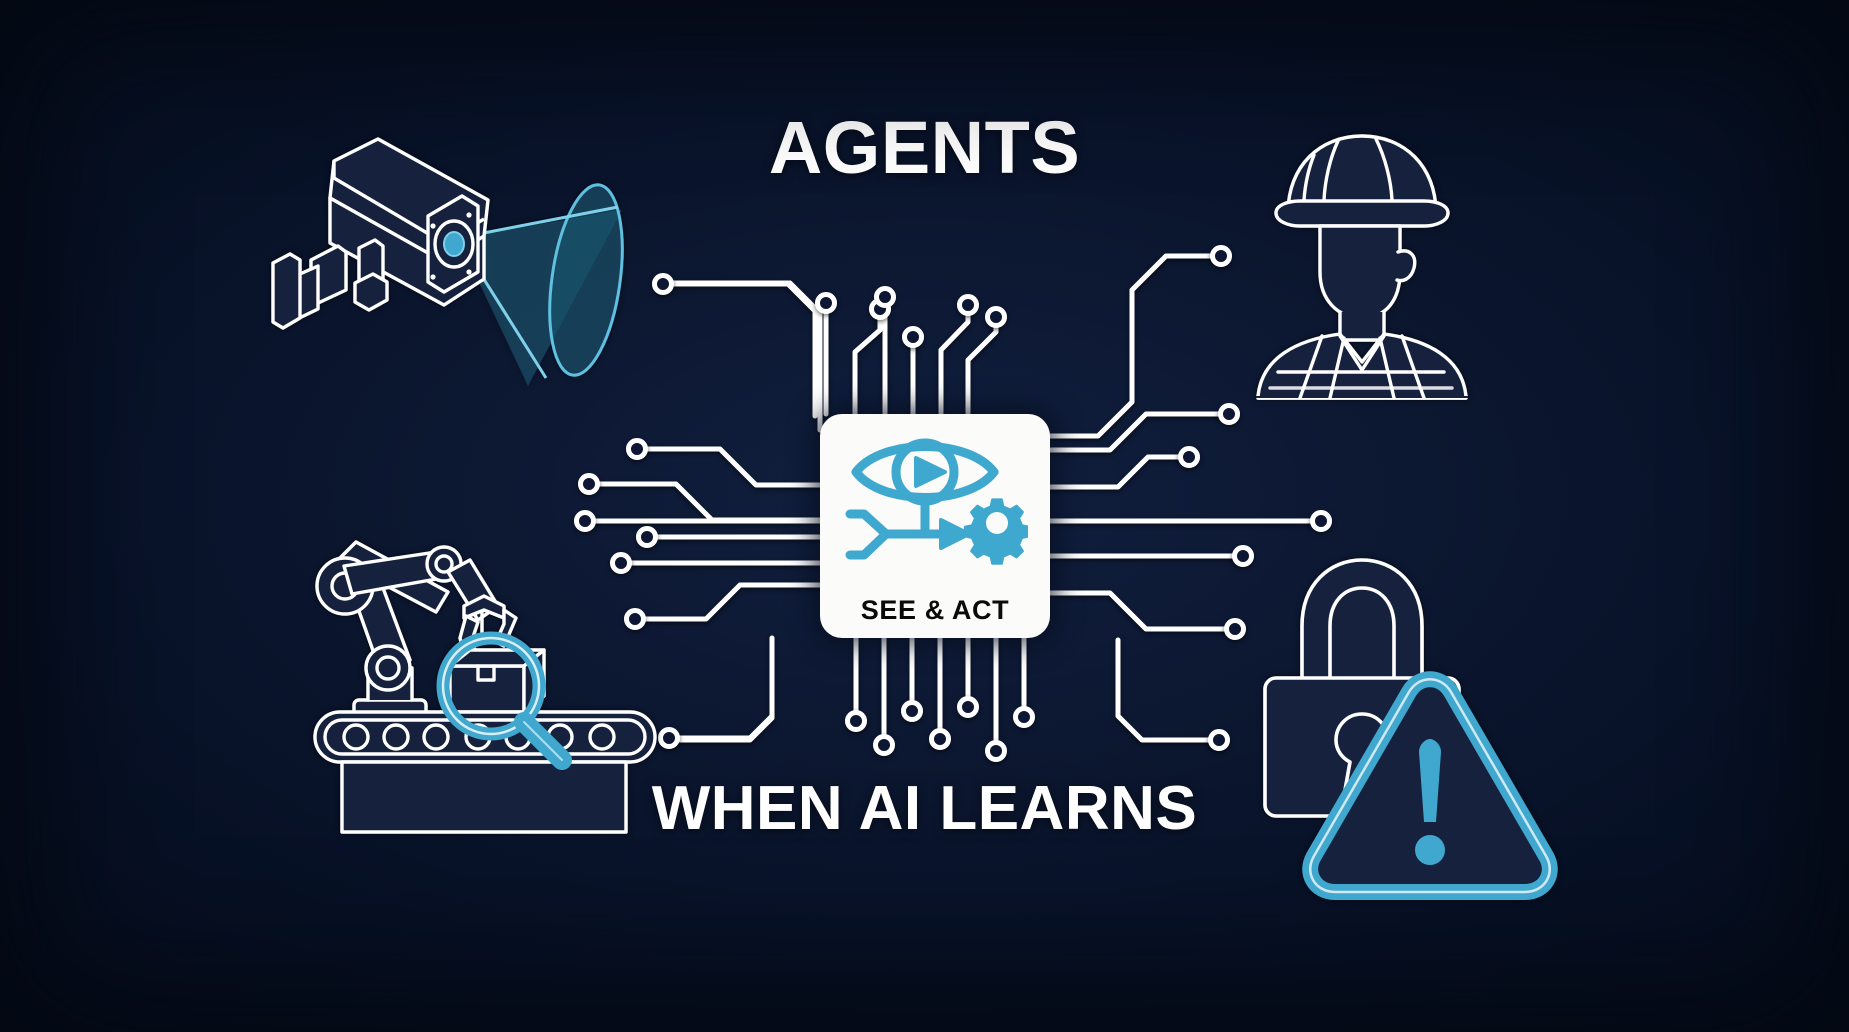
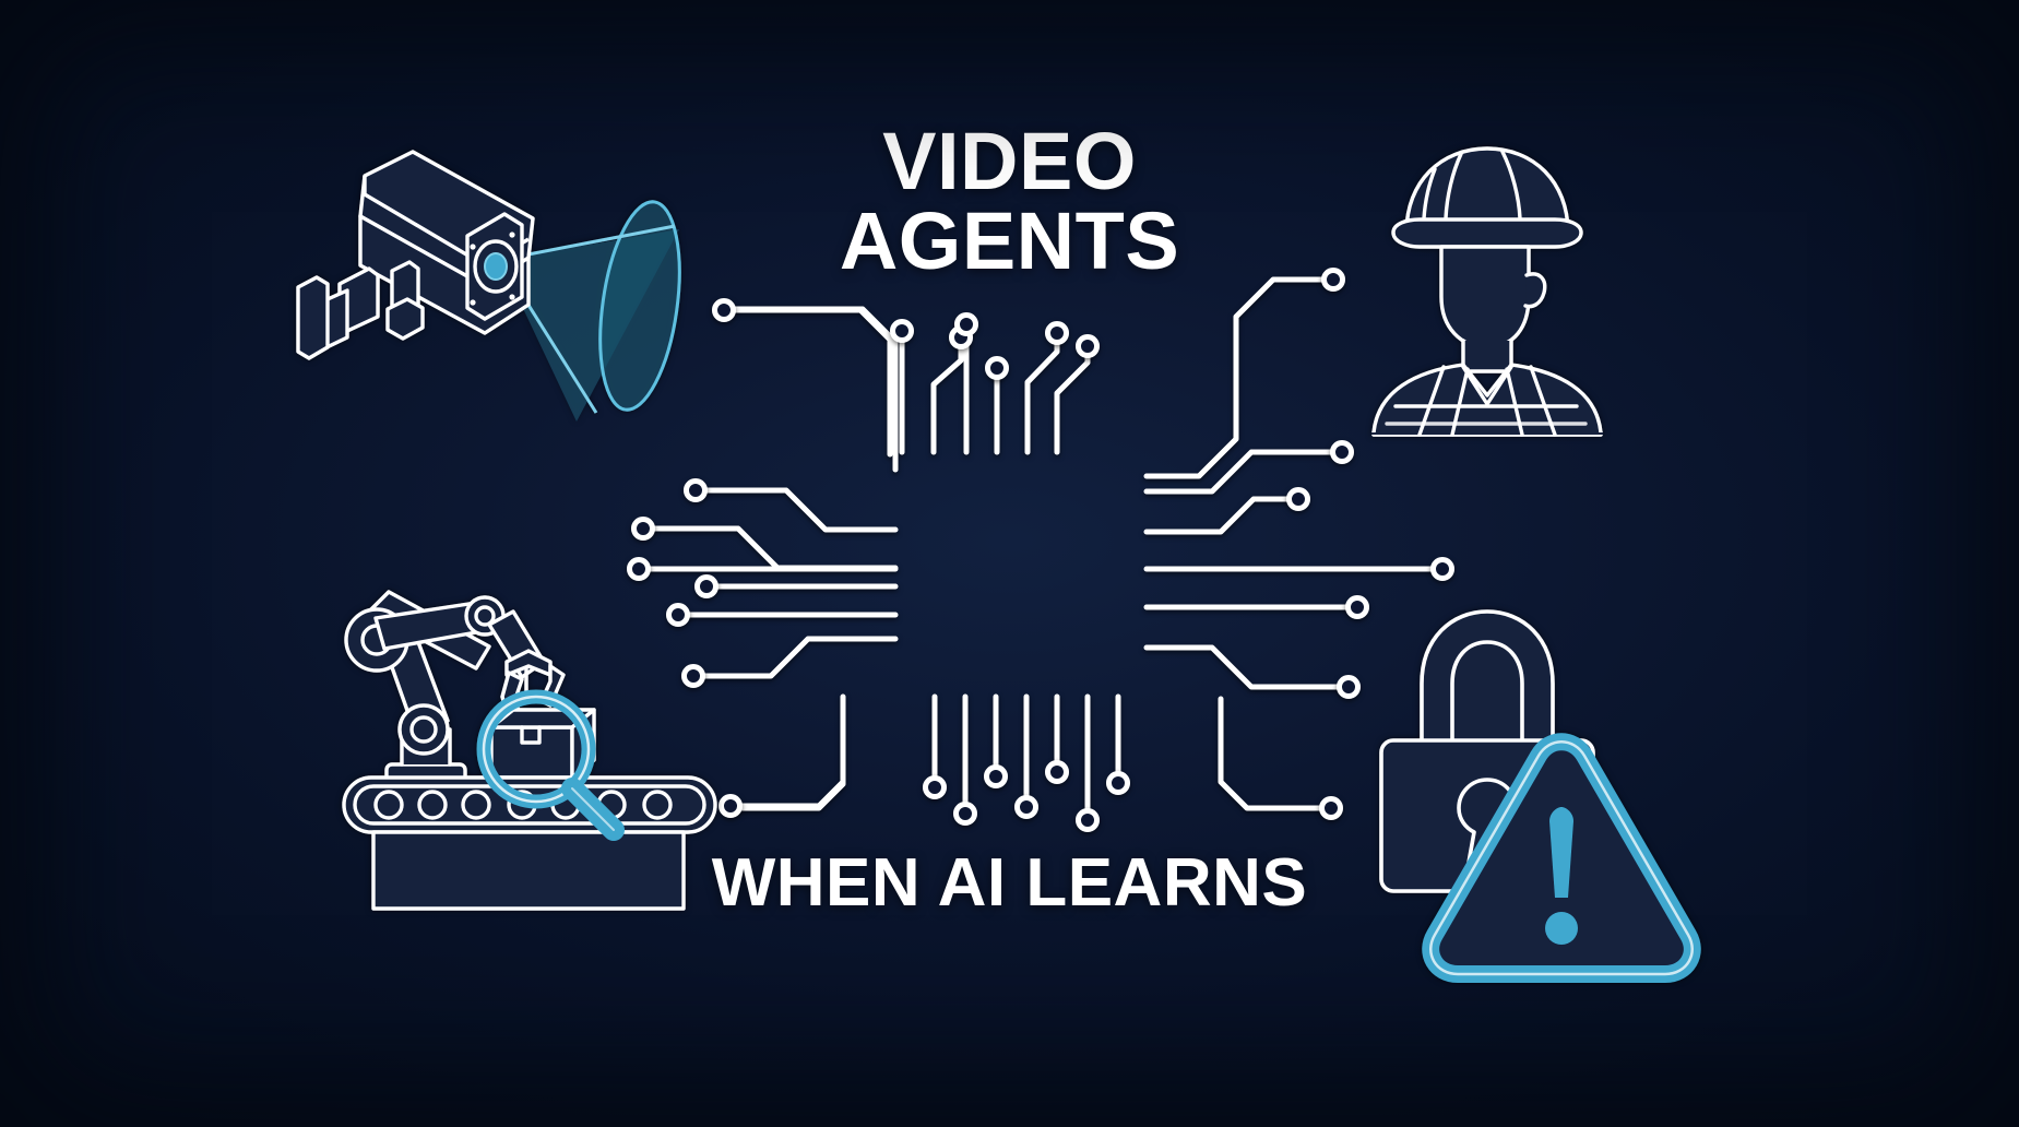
+ VIDEO
  AGENTS
- SEE & ACT
  WHEN AI LEARNS
